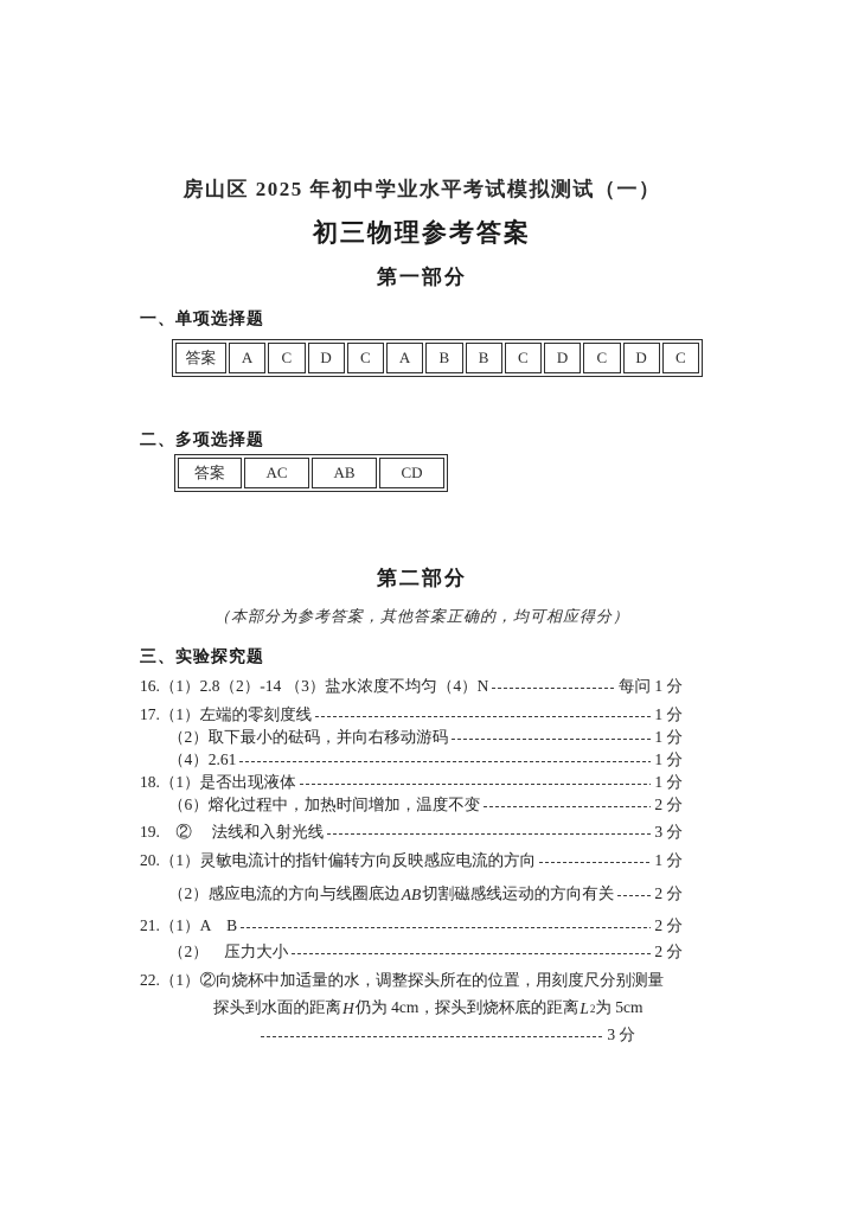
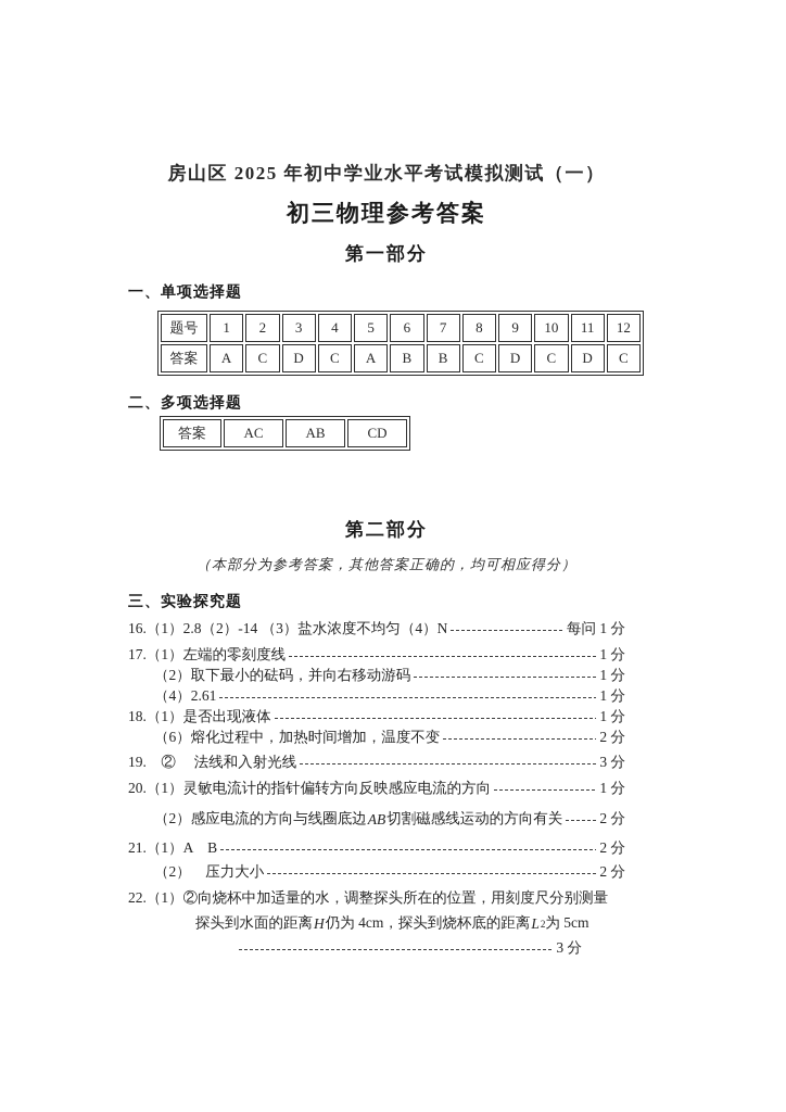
  房山区 2025 年初中学业水平考试模拟测试（一）
  初三物理参考答案
  第一部分
  一、单项选择题
+ 题号	1	2	3	4	5	6	7	8	9	10	11	12
  答案	A	C	D	C	A	B	B	C	D	C	D	C
  二、多项选择题
  答案	AC	AB	CD
  第二部分
  （本部分为参考答案，其他答案正确的，均可相应得分）
  三、实验探究题
  16.（1）2.8（2）-14 （3）盐水浓度不均匀（4）N
  每问 1 分
  17.（1）左端的零刻度线
  1 分
  （2）取下最小的砝码，并向右移动游码
  1 分
  （4）2.61
  1 分
  18.（1）是否出现液体
  1 分
  （6）熔化过程中，加热时间增加，温度不变
  2 分
  19. ② 法线和入射光线
  3 分
  20.（1）灵敏电流计的指针偏转方向反映感应电流的方向
  1 分
  （2）感应电流的方向与线圈底边
  AB
  切割磁感线运动的方向有关
  2 分
  21.（1）A B
  2 分
  （2） 压力大小
  2 分
  22.（1）②向烧杯中加适量的水，调整探头所在的位置，用刻度尺分别测量
  探头到水面的距离
  H
  仍为 4cm，探头到烧杯底的距离
  L
  2
  为 5cm
  3 分
